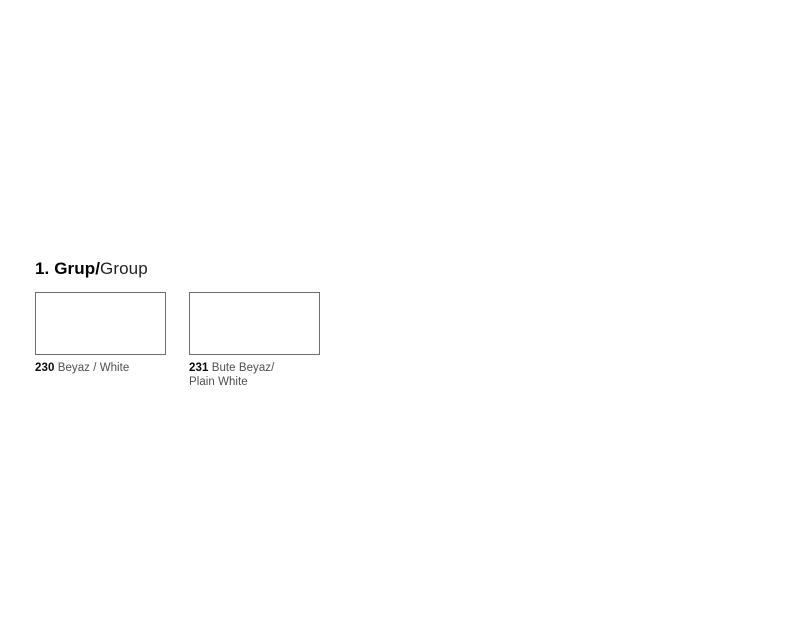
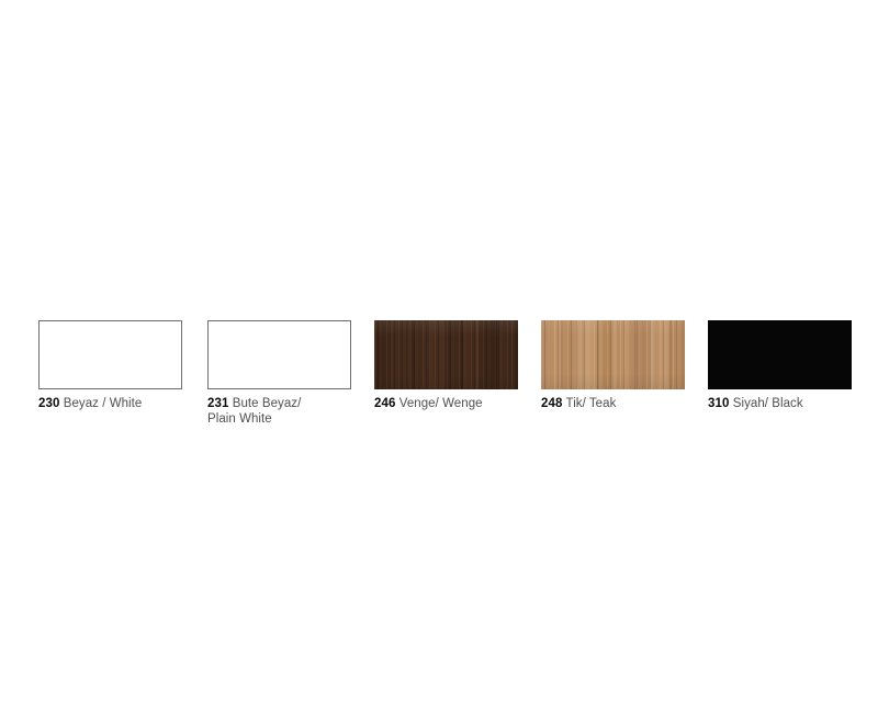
- 1. Grup/Group
  230 Beyaz / White
  231 Bute Beyaz/
  Plain White
+ 246 Venge/ Wenge
+ 248 Tik/ Teak
+ 310 Siyah/ Black
